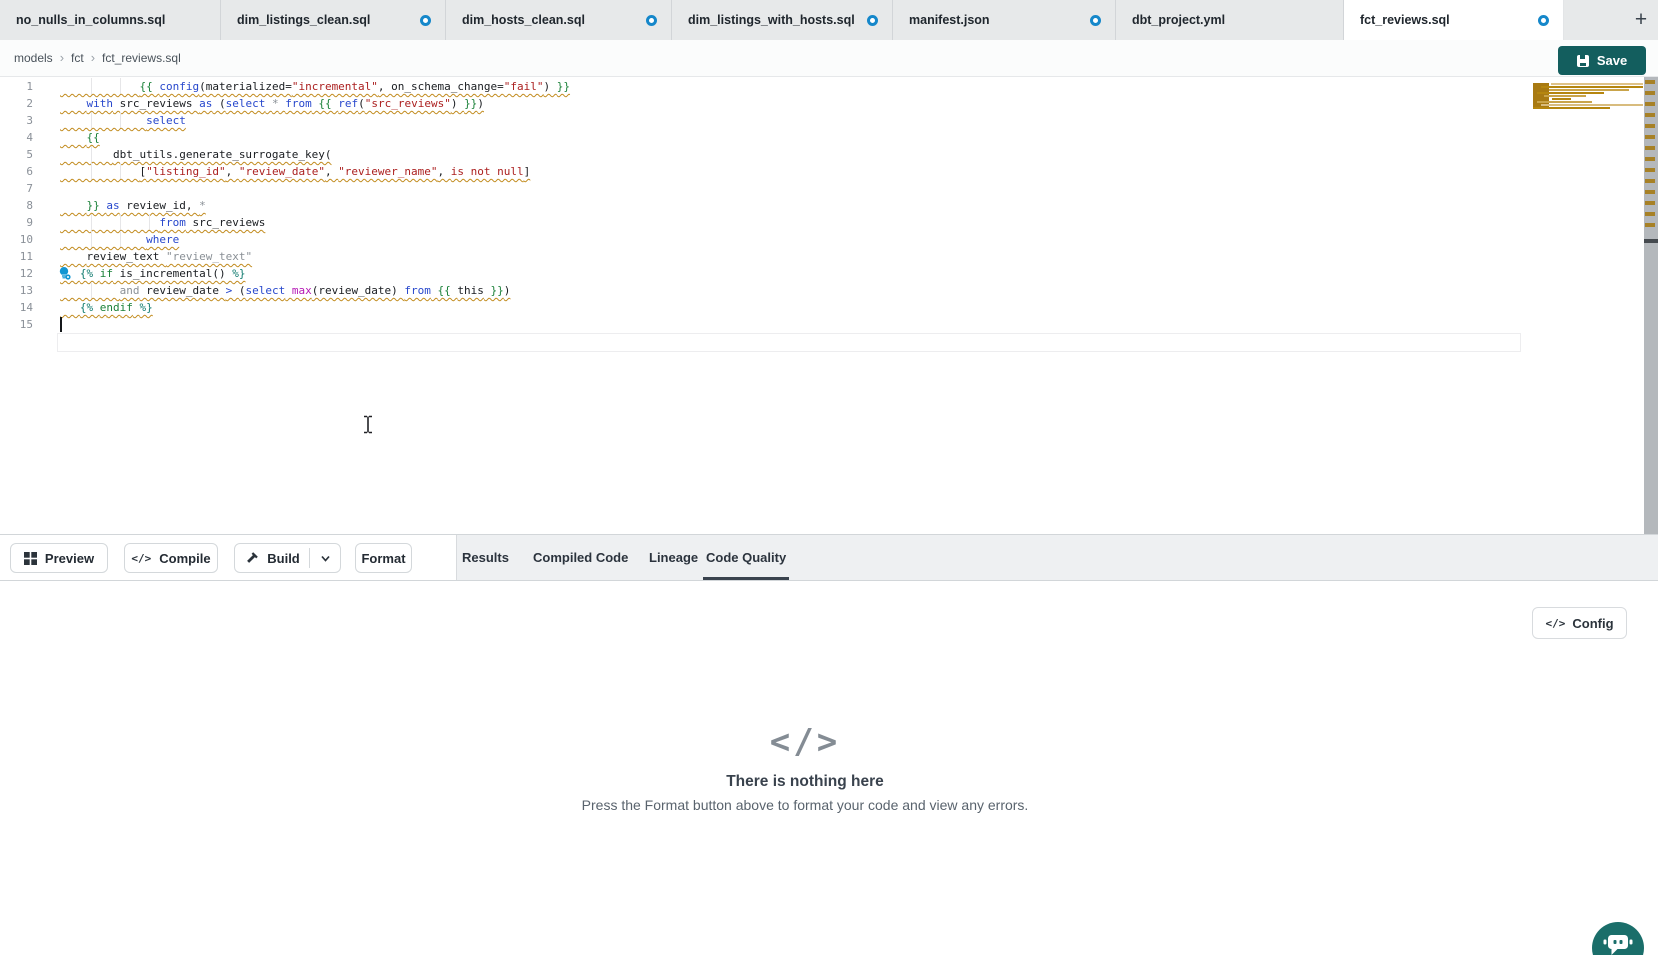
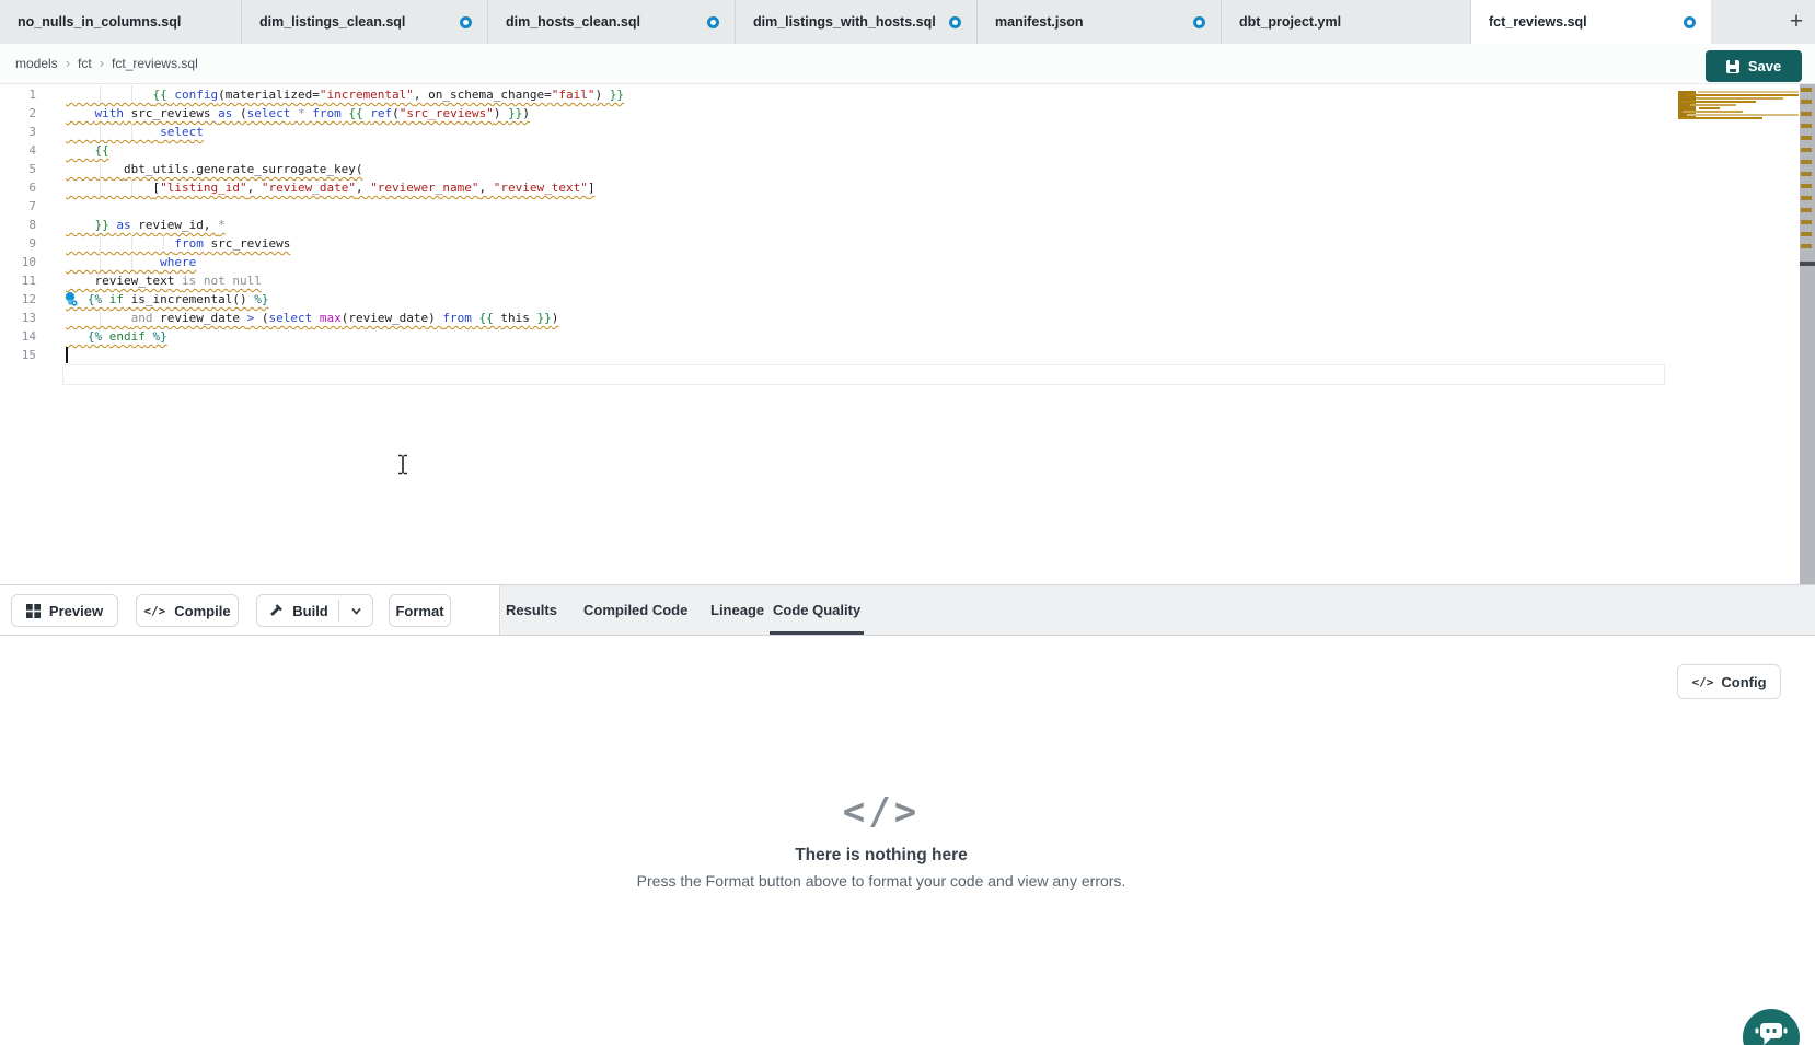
  no_nulls_in_columns.sql
  dim_listings_clean.sql
  dim_hosts_clean.sql
  dim_listings_with_hosts.sql
  manifest.json
  dbt_project.yml
  fct_reviews.sql
  +
  models › fct › fct_reviews.sql
  Save
  1
  {{ config(materialized="incremental", on_schema_change="fail") }}
  2
  with src_reviews as (select * from {{ ref("src_reviews") }})
  3
  select
  4
  {{
  5
  dbt_utils.generate_surrogate_key(
  6
- ["listing_id", "review_date", "reviewer_name", is not null]
+ ["listing_id", "review_date", "reviewer_name", "review_text"]
  7
  8
  }} as review_id, *
  9
  from src_reviews
  10
  where
  11
- review_text "review_text"
+ review_text is not null
  12
  {% if is_incremental() %}
  13
  and review_date > (select max(review_date) from {{ this }})
  14
  {% endif %}
  15
  Preview
  </>
  Compile
  Build
  Format
  Results
  Compiled Code
  Lineage
  Code Quality
  </>
  Config
  </>
  There is nothing here
  Press the Format button above to format your code and view any errors.
